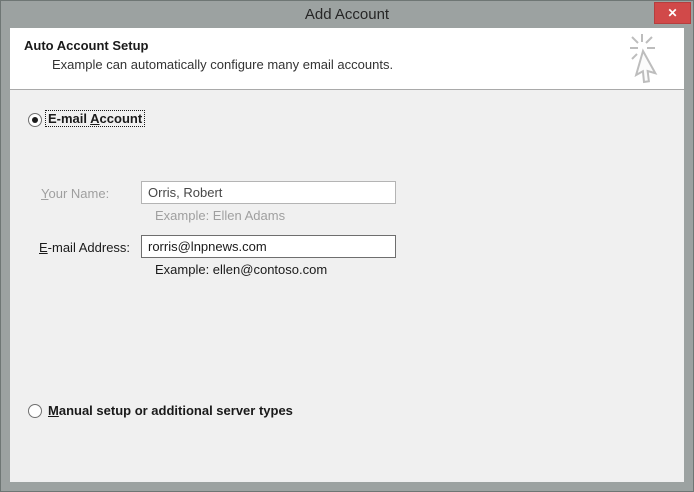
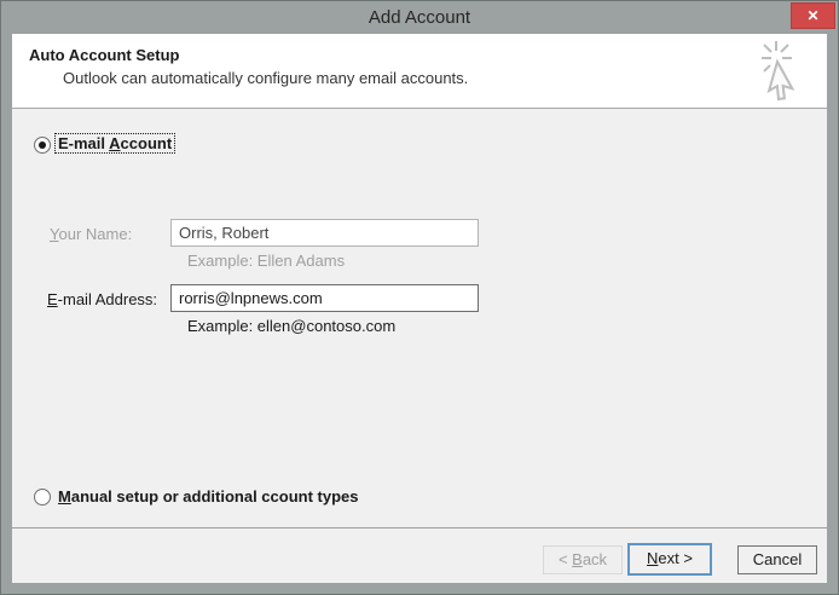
  Add Account
  ✕
  Auto Account Setup
- Example can automatically configure many email accounts.
+ Outlook can automatically configure many email accounts.
  E-mail Account
  Your Name:
  Orris, Robert
  Example: Ellen Adams
  E-mail Address:
  rorris@lnpnews.com
  Example: ellen@contoso.com
- Manual setup or additional server types
+ Manual setup or additional ccount types
+ < Back
+ Next >
+ Cancel
